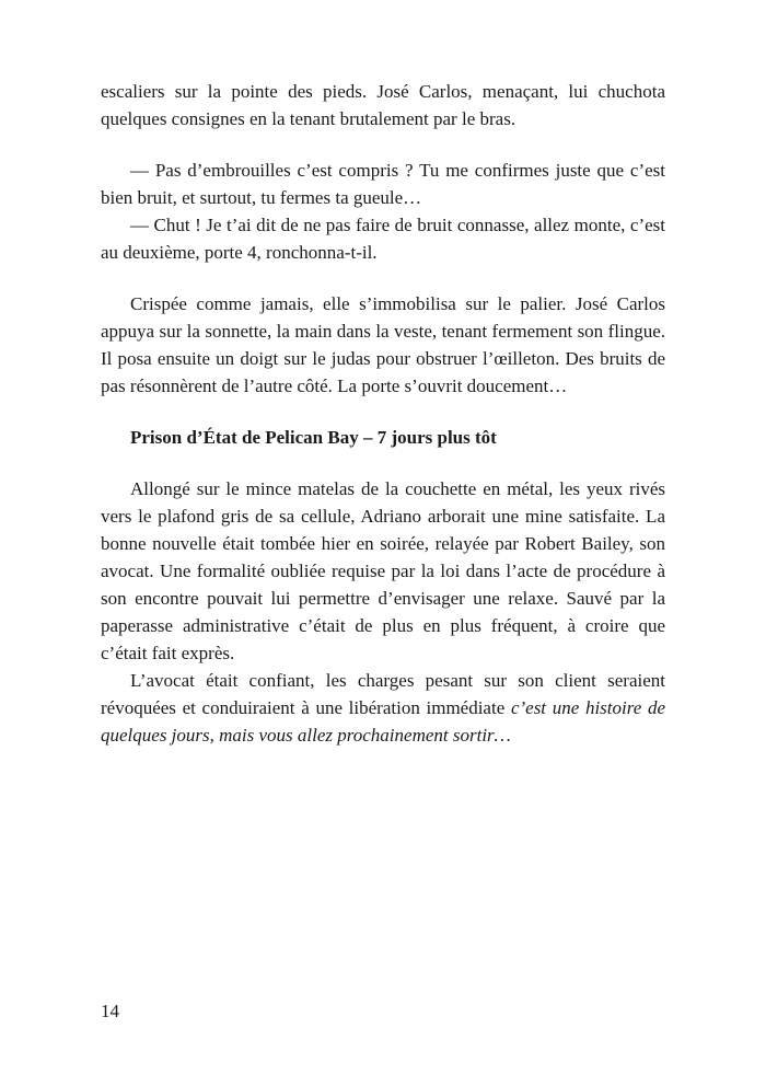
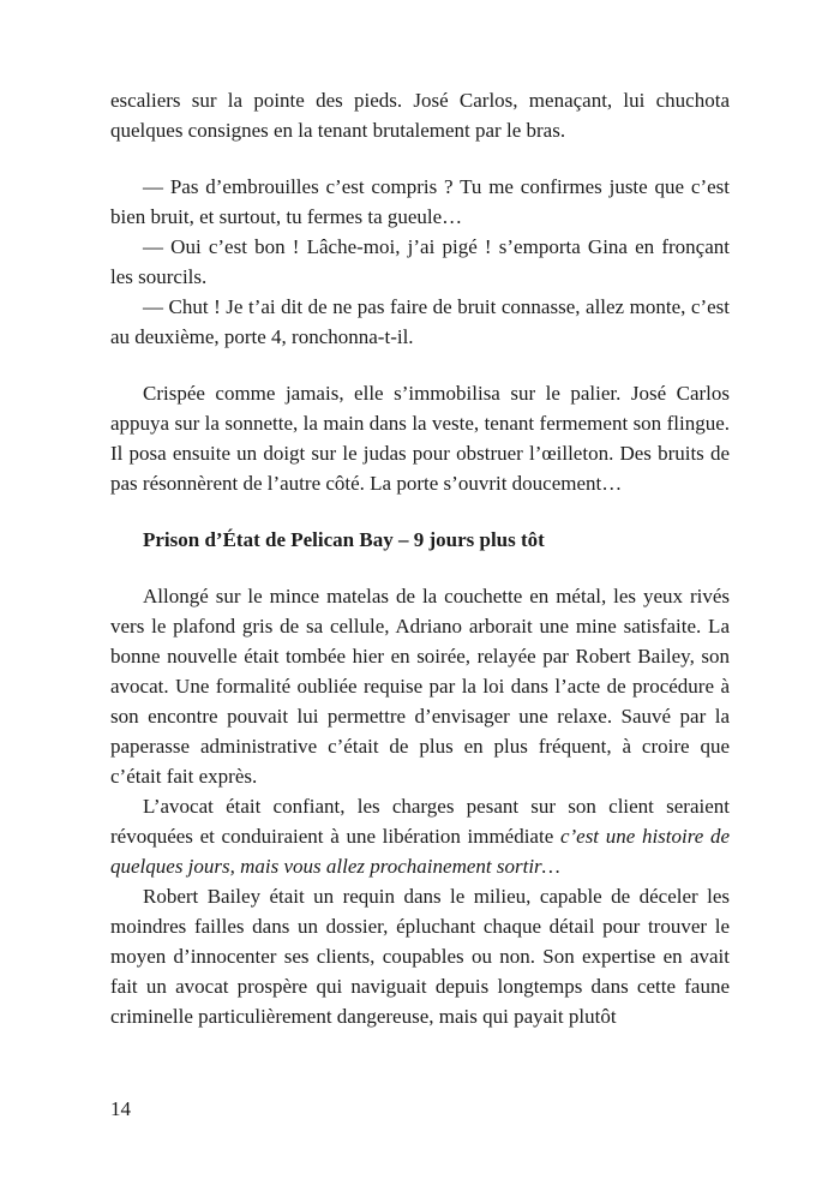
  escaliers sur la pointe des pieds. José Carlos, menaçant, lui chuchota quelques consignes en la tenant brutalement par le bras.
  — Pas d’embrouilles c’est compris ? Tu me confirmes juste que c’est bien bruit, et surtout, tu fermes ta gueule…
+ — Oui c’est bon ! Lâche-moi, j’ai pigé ! s’emporta Gina en fronçant les sourcils.
  — Chut ! Je t’ai dit de ne pas faire de bruit connasse, allez monte, c’est au deuxième, porte 4, ronchonna-t-il.
  Crispée comme jamais, elle s’immobilisa sur le palier. José Carlos appuya sur la sonnette, la main dans la veste, tenant fermement son flingue. Il posa ensuite un doigt sur le judas pour obstruer l’œilleton. Des bruits de pas résonnèrent de l’autre côté. La porte s’ouvrit doucement…
- Prison d’État de Pelican Bay – 7 jours plus tôt
+ Prison d’État de Pelican Bay – 9 jours plus tôt
  Allongé sur le mince matelas de la couchette en métal, les yeux rivés vers le plafond gris de sa cellule, Adriano arborait une mine satisfaite. La bonne nouvelle était tombée hier en soirée, relayée par Robert Bailey, son avocat. Une formalité oubliée requise par la loi dans l’acte de procédure à son encontre pouvait lui permettre d’envisager une relaxe. Sauvé par la paperasse administrative c’était de plus en plus fréquent, à croire que c’était fait exprès.
  L’avocat était confiant, les charges pesant sur son client seraient révoquées et conduiraient à une libération immédiate c’est une histoire de quelques jours, mais vous allez prochainement sortir…
+ Robert Bailey était un requin dans le milieu, capable de déceler les moindres failles dans un dossier, épluchant chaque détail pour trouver le moyen d’innocenter ses clients, coupables ou non. Son expertise en avait fait un avocat prospère qui naviguait depuis longtemps dans cette faune criminelle particulièrement dangereuse, mais qui payait plutôt
  14
